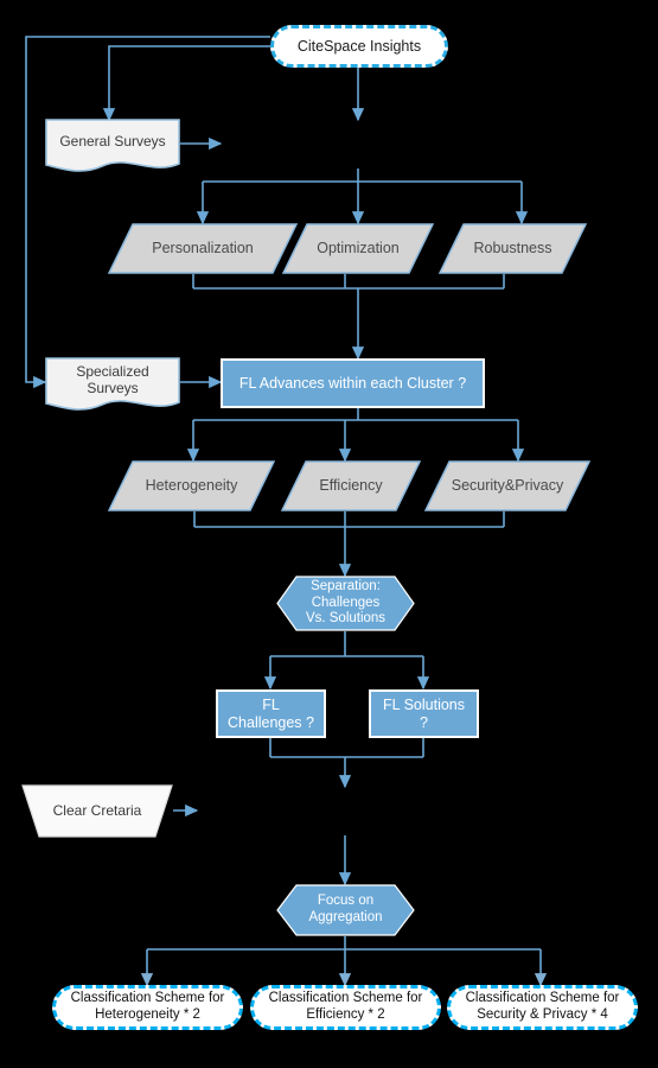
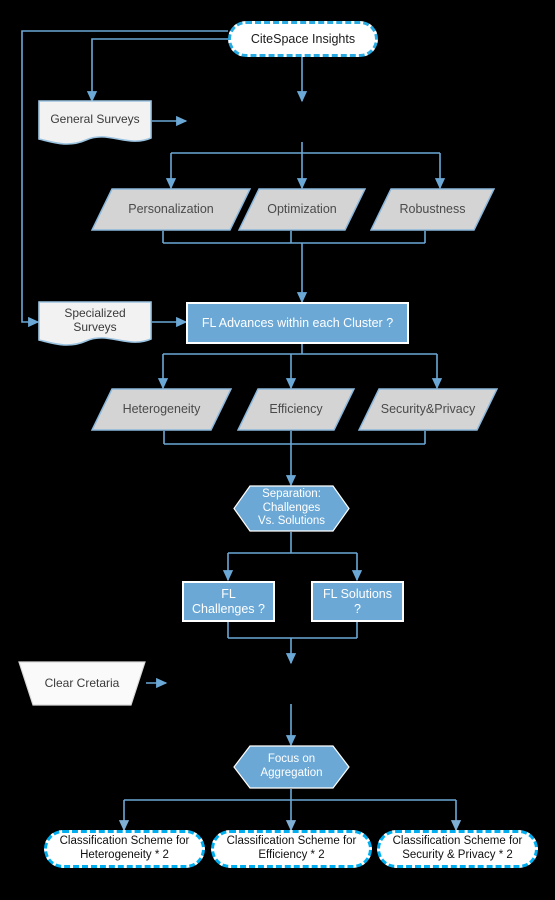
  CiteSpace Insights
  General Surveys
  Personalization
  Optimization
  Robustness
  Specialized Surveys
  FL Advances within each Cluster ?
  Heterogeneity
  Efficiency
  Security&Privacy
  Separation:
  Challenges
  Vs. Solutions
  FL Challenges ?
  FL Solutions ?
  Clear Cretaria
  Focus on
  Aggregation
  Classification Scheme for
  Heterogeneity * 2
  Classification Scheme for
  Efficiency * 2
  Classification Scheme for
- Security & Privacy * 4
+ Security & Privacy * 2
